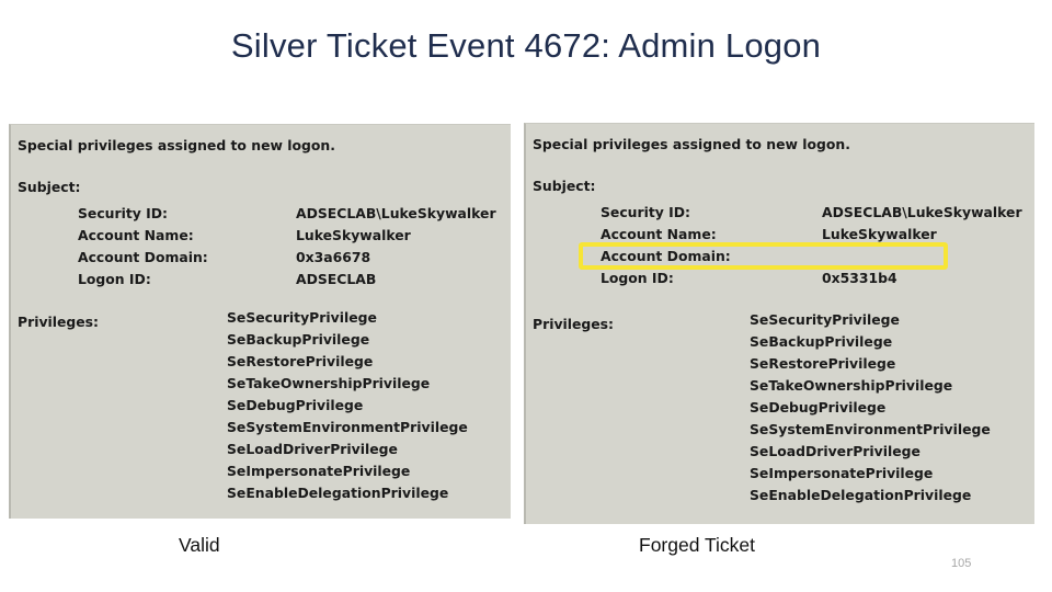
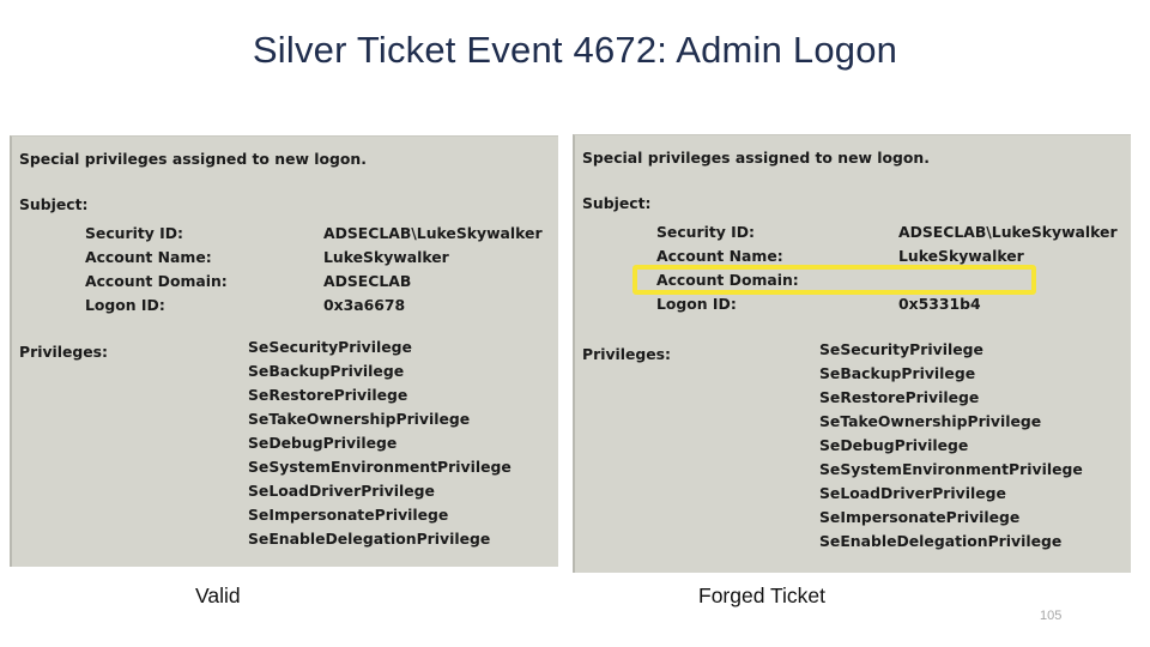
  Silver Ticket Event 4672: Admin Logon
  Special privileges assigned to new logon.
  Subject:
  Security ID:
  ADSECLAB\LukeSkywalker
  Account Name:
  LukeSkywalker
  Account Domain:
- 0x3a6678
+ ADSECLAB
  Logon ID:
- ADSECLAB
+ 0x3a6678
  Privileges:
  SeSecurityPrivilege
  SeBackupPrivilege
  SeRestorePrivilege
  SeTakeOwnershipPrivilege
  SeDebugPrivilege
  SeSystemEnvironmentPrivilege
  SeLoadDriverPrivilege
  SeImpersonatePrivilege
  SeEnableDelegationPrivilege
  Special privileges assigned to new logon.
  Subject:
  Security ID:
  ADSECLAB\LukeSkywalker
  Account Name:
  LukeSkywalker
  Account Domain:
  Logon ID:
  0x5331b4
  Privileges:
  SeSecurityPrivilege
  SeBackupPrivilege
  SeRestorePrivilege
  SeTakeOwnershipPrivilege
  SeDebugPrivilege
  SeSystemEnvironmentPrivilege
  SeLoadDriverPrivilege
  SeImpersonatePrivilege
  SeEnableDelegationPrivilege
  Valid
  Forged Ticket
  105
